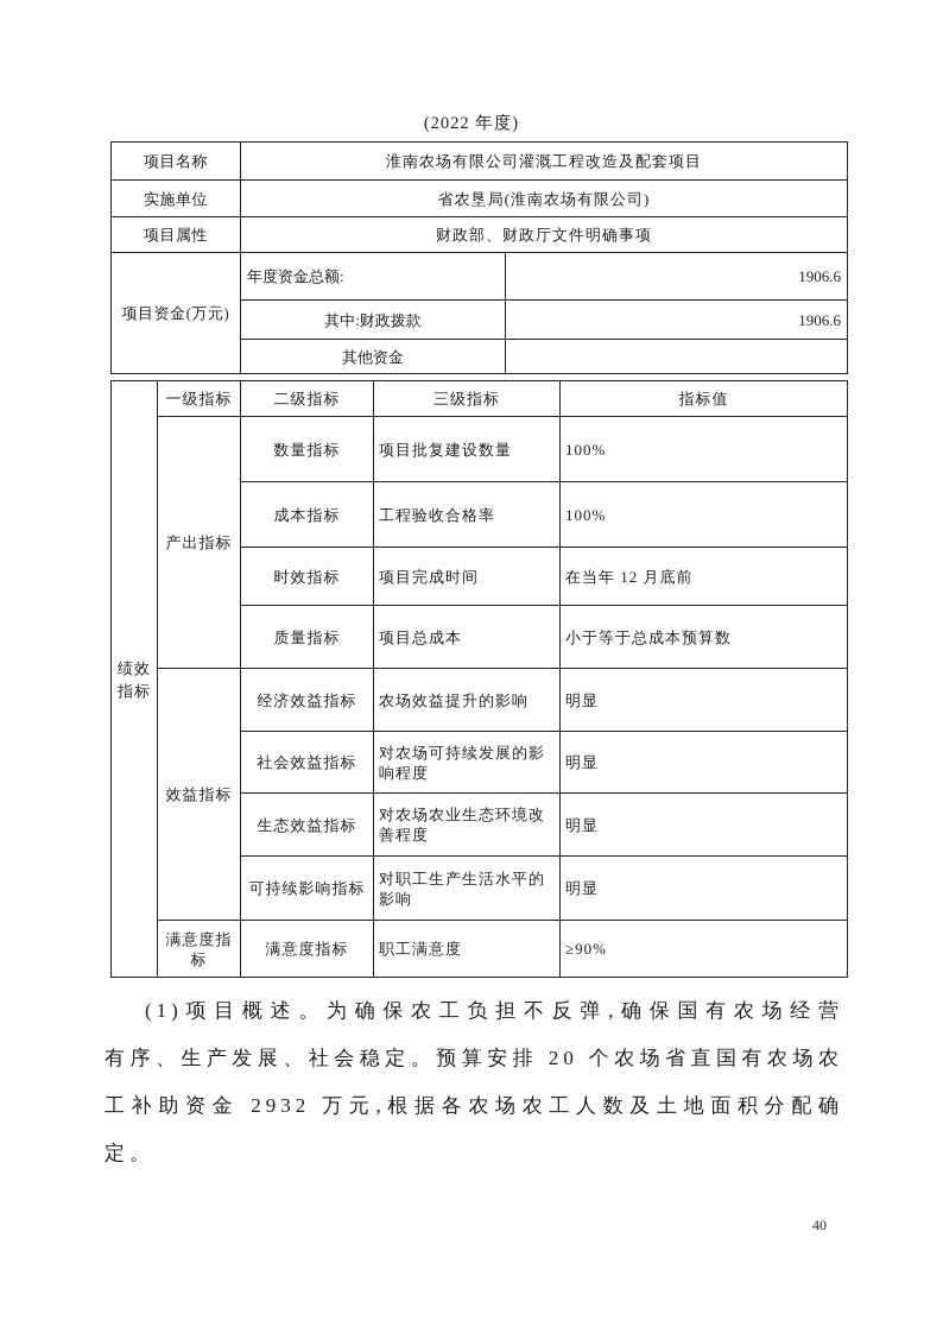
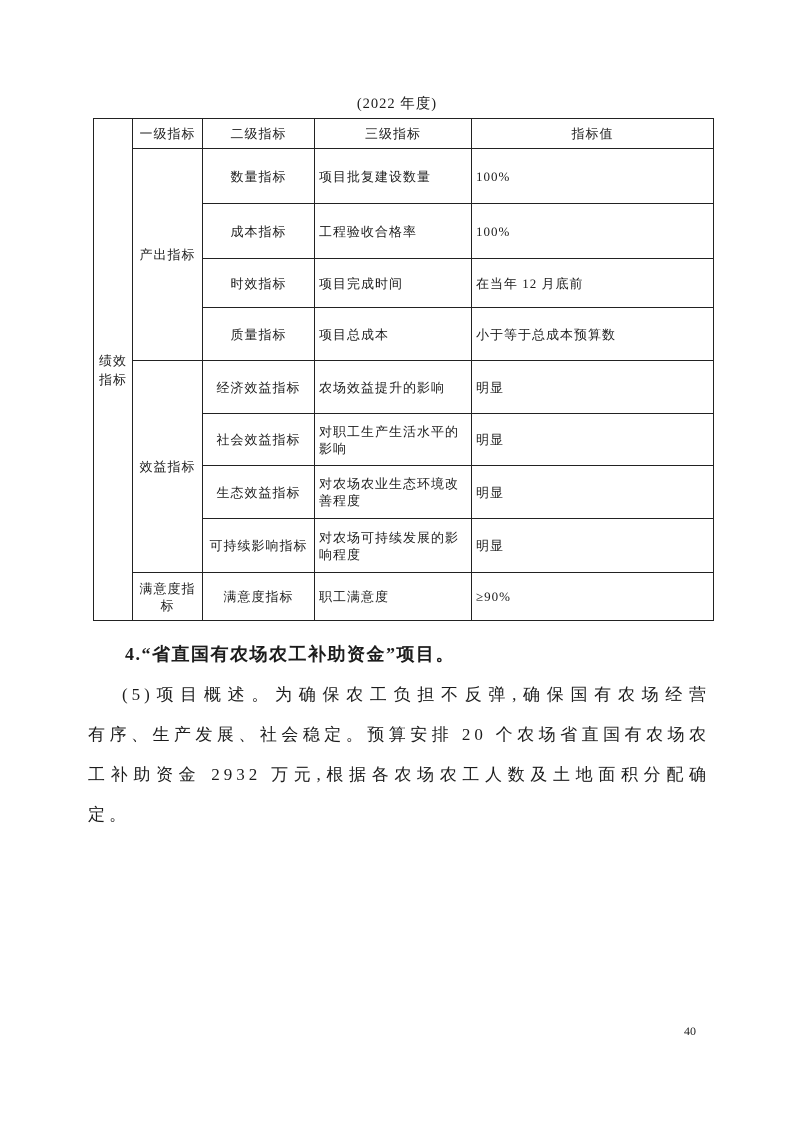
  (2022 年度)
- 项目名称	淮南农场有限公司灌溉工程改造及配套项目
- 实施单位	省农垦局(淮南农场有限公司)
- 项目属性	财政部、财政厅文件明确事项
- 项目资金(万元)	年度资金总额:	1906.6
- 其中:财政拨款	1906.6
- 其他资金
  绩效指标	一级指标	二级指标	三级指标	指标值
  产出指标	数量指标	项目批复建设数量	100%
  成本指标	工程验收合格率	100%
  时效指标	项目完成时间	在当年 12 月底前
  质量指标	项目总成本	小于等于总成本预算数
  效益指标	经济效益指标	农场效益提升的影响	明显
- 社会效益指标	对农场可持续发展的影响程度	明显
+ 社会效益指标	对职工生产生活水平的影响	明显
  生态效益指标	对农场农业生态环境改善程度	明显
- 可持续影响指标	对职工生产生活水平的影响	明显
+ 可持续影响指标	对农场可持续发展的影响程度	明显
  满意度指标	满意度指标	职工满意度	≥90%
+ 4.“省直国有农场农工补助资金”项目。
- (1)项目概述。为确保农工负担不反弹,确保国有农场经营
+ (5)项目概述。为确保农工负担不反弹,确保国有农场经营
  有序、生产发展、社会稳定。预算安排 20 个农场省直国有农场农
  工补助资金 2932 万元,根据各农场农工人数及土地面积分配确
  定。
  40
